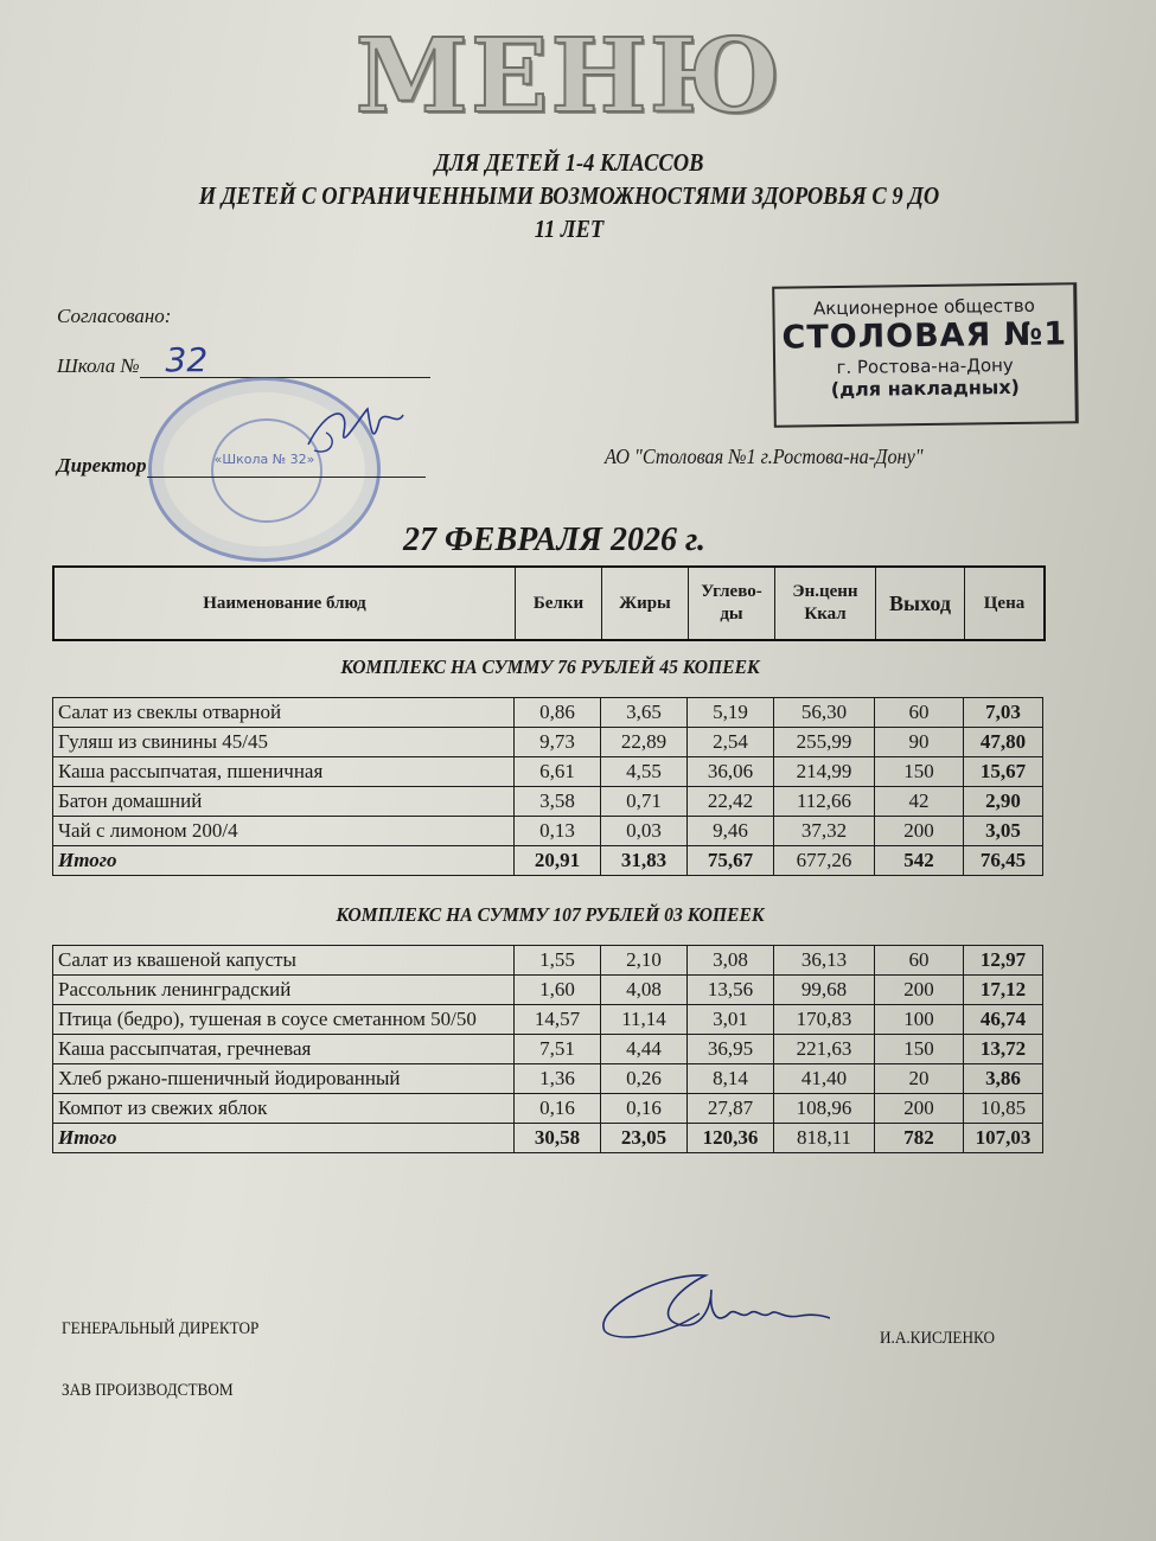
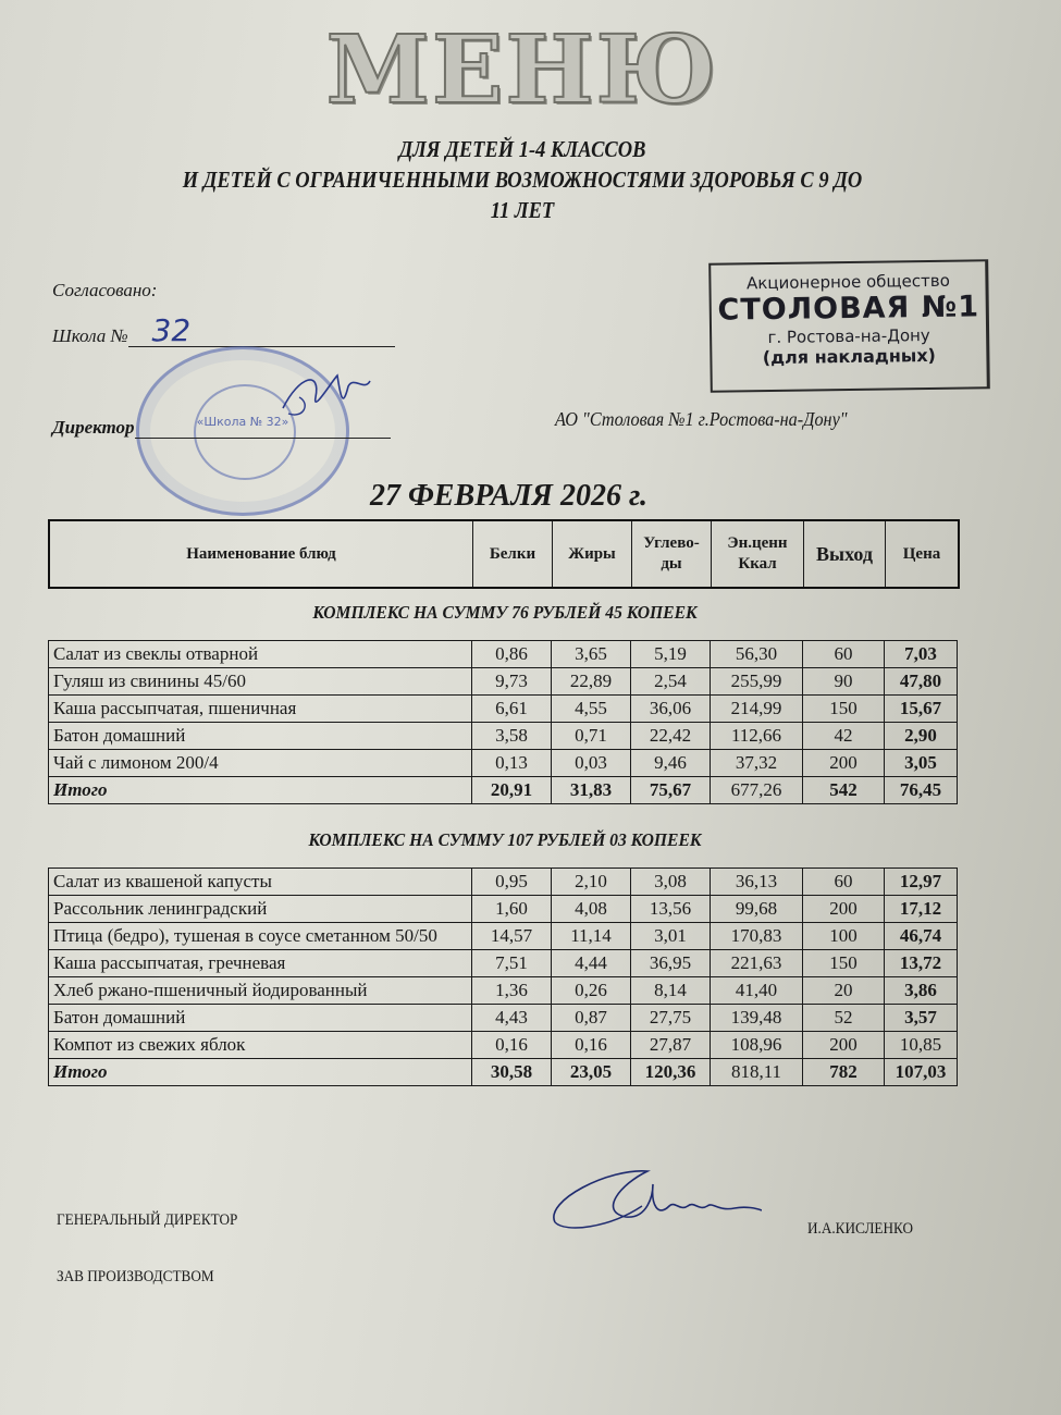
  МЕНЮ
  ДЛЯ ДЕТЕЙ 1-4 КЛАССОВ
  И ДЕТЕЙ С ОГРАНИЧЕННЫМИ ВОЗМОЖНОСТЯМИ ЗДОРОВЬЯ С 9 ДО
  11 ЛЕТ
  Согласовано:
  Школа №
  32
  «Школа № 32»
  Директор
  Акционерное общество
  СТОЛОВАЯ №1
  г. Ростова-на-Дону
  (для накладных)
  АО "Столовая №1 г.Ростова-на-Дону"
  27 ФЕВРАЛЯ 2026 г.
  Наименование блюд	Белки	Жиры	Углево-ды	Эн.ценнКкал	Выход	Цена
  КОМПЛЕКС НА СУММУ 76 РУБЛЕЙ 45 КОПЕЕК
  Салат из свеклы отварной	0,86	3,65	5,19	56,30	60	7,03
- Гуляш из свинины 45/45	9,73	22,89	2,54	255,99	90	47,80
+ Гуляш из свинины 45/60	9,73	22,89	2,54	255,99	90	47,80
  Каша рассыпчатая, пшеничная	6,61	4,55	36,06	214,99	150	15,67
  Батон домашний	3,58	0,71	22,42	112,66	42	2,90
  Чай с лимоном 200/4	0,13	0,03	9,46	37,32	200	3,05
  Итого	20,91	31,83	75,67	677,26	542	76,45
  КОМПЛЕКС НА СУММУ 107 РУБЛЕЙ 03 КОПЕЕК
- Салат из квашеной капусты	1,55	2,10	3,08	36,13	60	12,97
+ Салат из квашеной капусты	0,95	2,10	3,08	36,13	60	12,97
  Рассольник ленинградский	1,60	4,08	13,56	99,68	200	17,12
  Птица (бедро), тушеная в соусе сметанном 50/50	14,57	11,14	3,01	170,83	100	46,74
  Каша рассыпчатая, гречневая	7,51	4,44	36,95	221,63	150	13,72
  Хлеб ржано-пшеничный йодированный	1,36	0,26	8,14	41,40	20	3,86
+ Батон домашний	4,43	0,87	27,75	139,48	52	3,57
  Компот из свежих яблок	0,16	0,16	27,87	108,96	200	10,85
  Итого	30,58	23,05	120,36	818,11	782	107,03
  ГЕНЕРАЛЬНЫЙ ДИРЕКТОР
  И.А.КИСЛЕНКО
  ЗАВ ПРОИЗВОДСТВОМ
